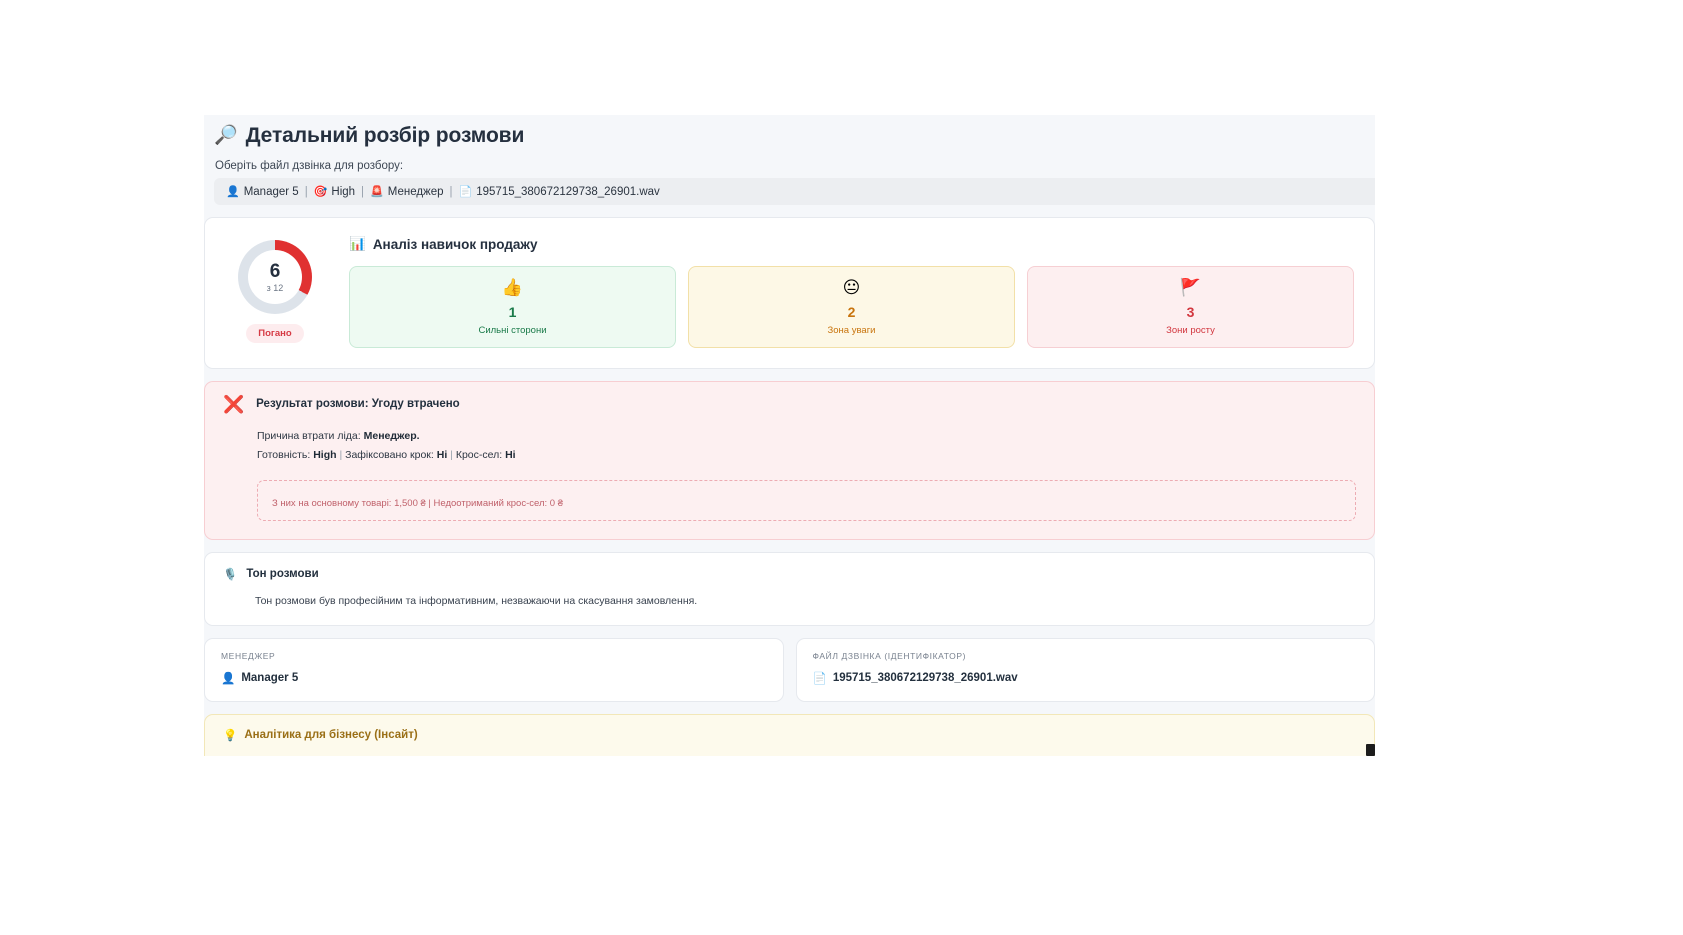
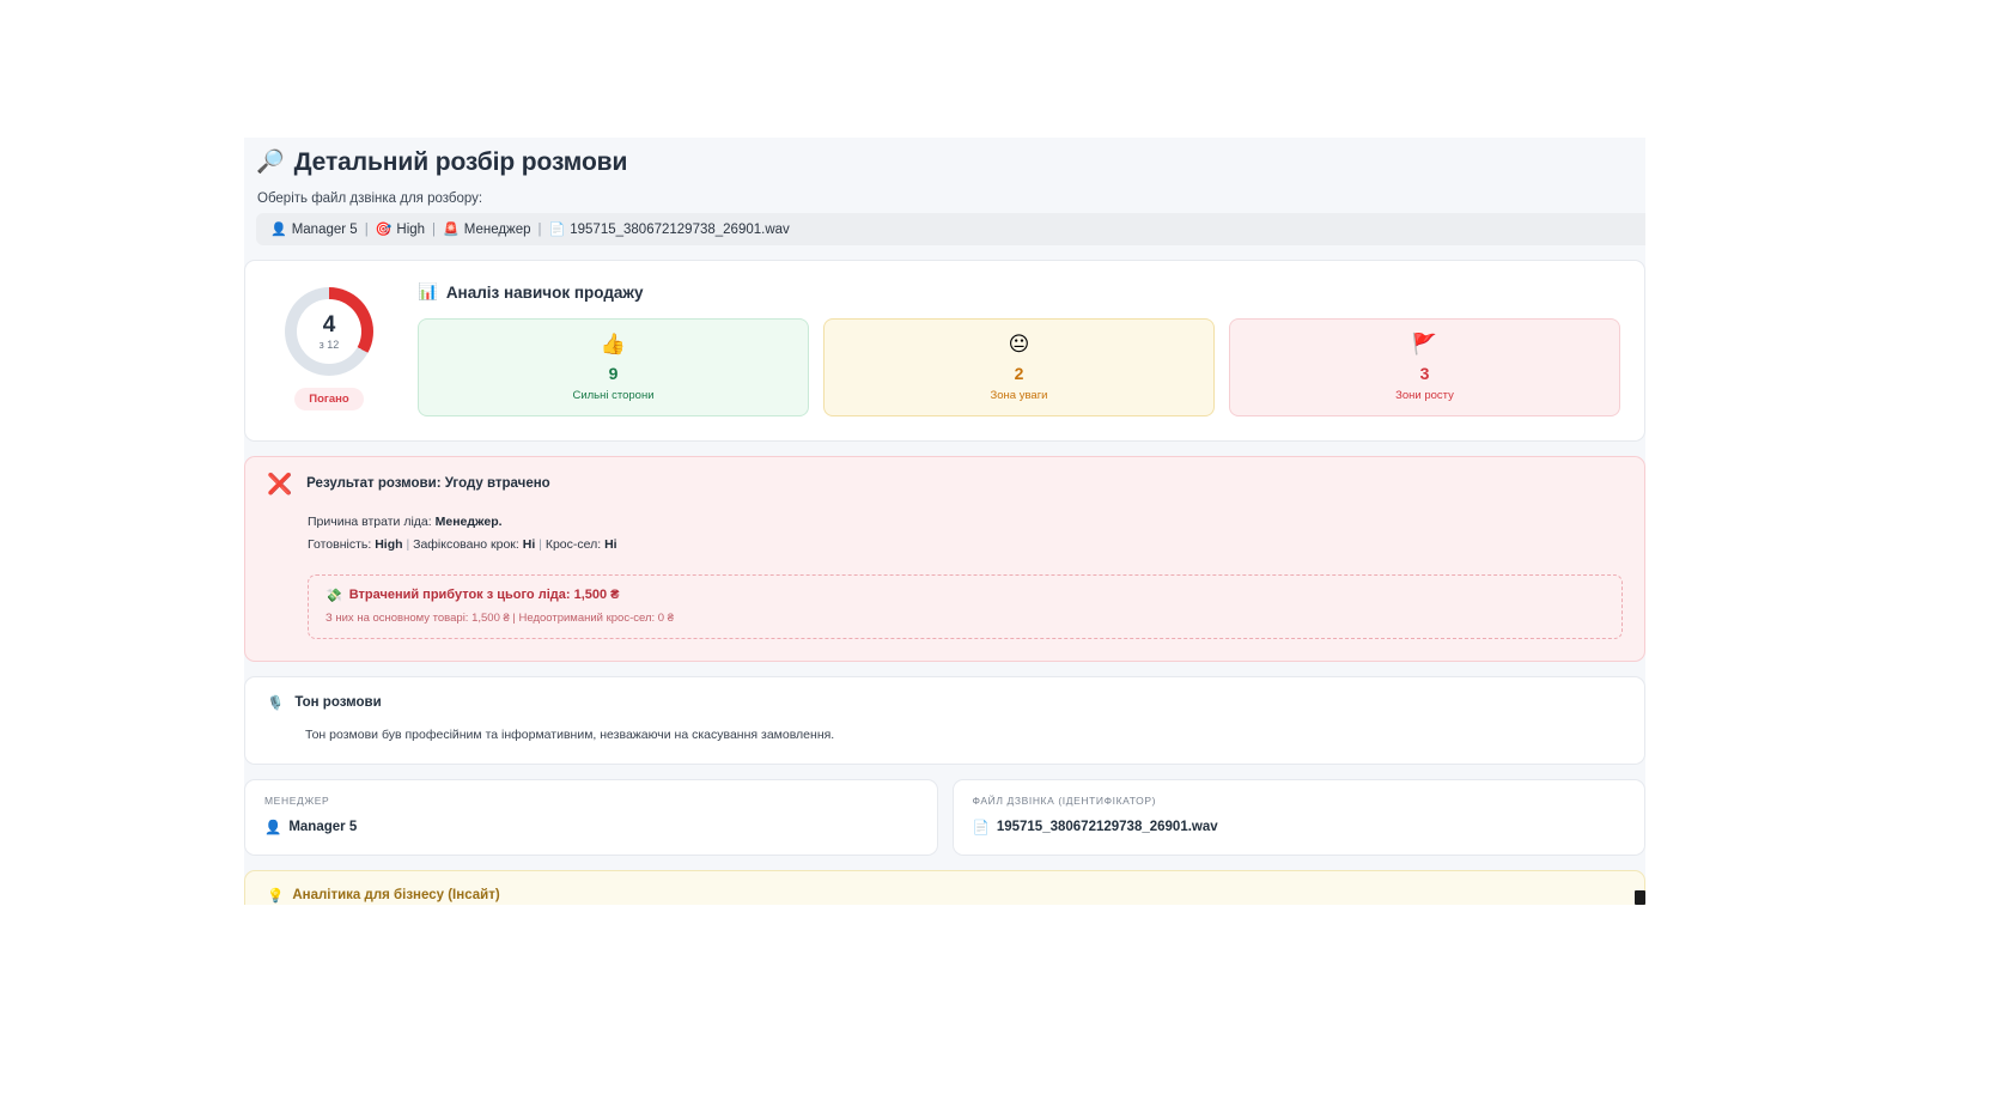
  🔎
  Детальний розбір розмови
  Оберіть файл дзвінка для розбору:
  👤
  Manager 5
  |
  🎯
  High
  |
  🚨
  Менеджер
  |
  📄
  195715_380672129738_26901.wav
- 6
+ 4
  з 12
  Погано
  📊
  Аналіз навичок продажу
  👍
- 1
+ 9
  Сильні сторони
  😐
  2
  Зона уваги
  🚩
  3
  Зони росту
  ❌
  Результат розмови: Угоду втрачено
  Причина втрати ліда: Менеджер.
  Готовність: High | Зафіксовано крок: Ні | Крос-сел: Ні
+ 💸
+ Втрачений прибуток з цього ліда: 1,500 ₴
  З них на основному товарі: 1,500 ₴ | Недоотриманий крос-сел: 0 ₴
  🎙️
  Тон розмови
  Тон розмови був професійним та інформативним, незважаючи на скасування замовлення.
  МЕНЕДЖЕР
  👤
  Manager 5
  ФАЙЛ ДЗВІНКА (ІДЕНТИФІКАТОР)
  📄
  195715_380672129738_26901.wav
  💡
  Аналітика для бізнесу (Інсайт)
